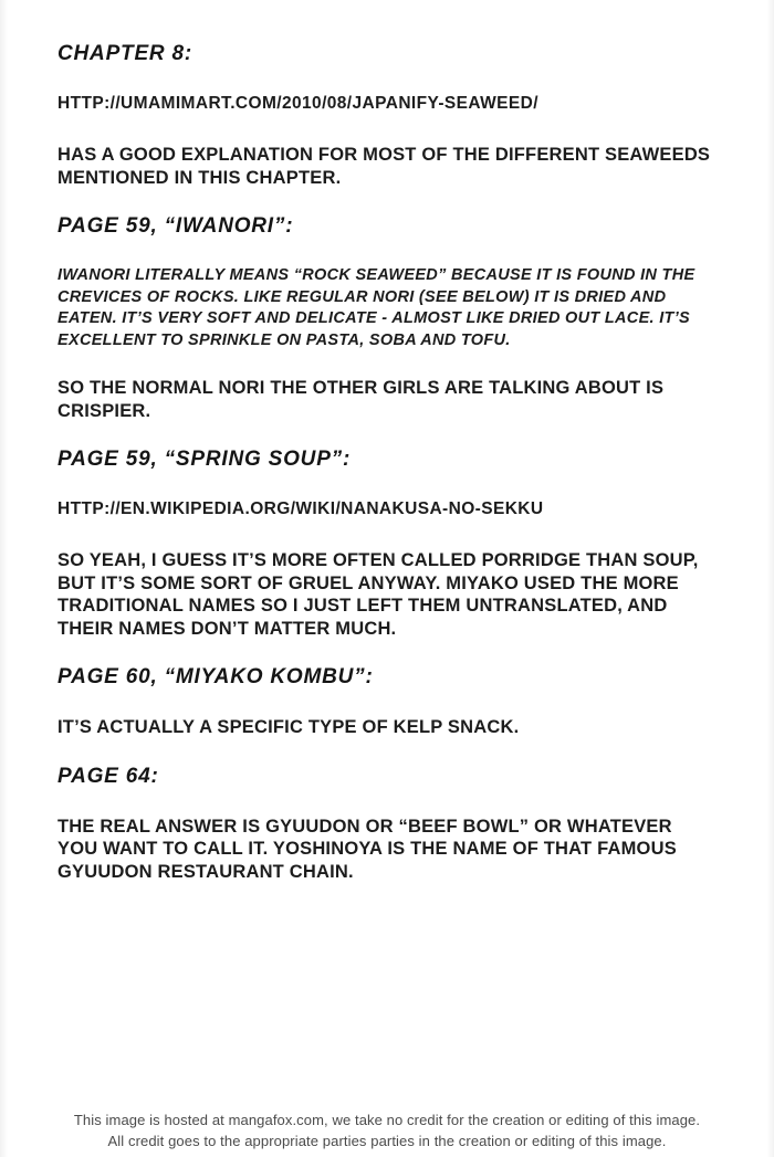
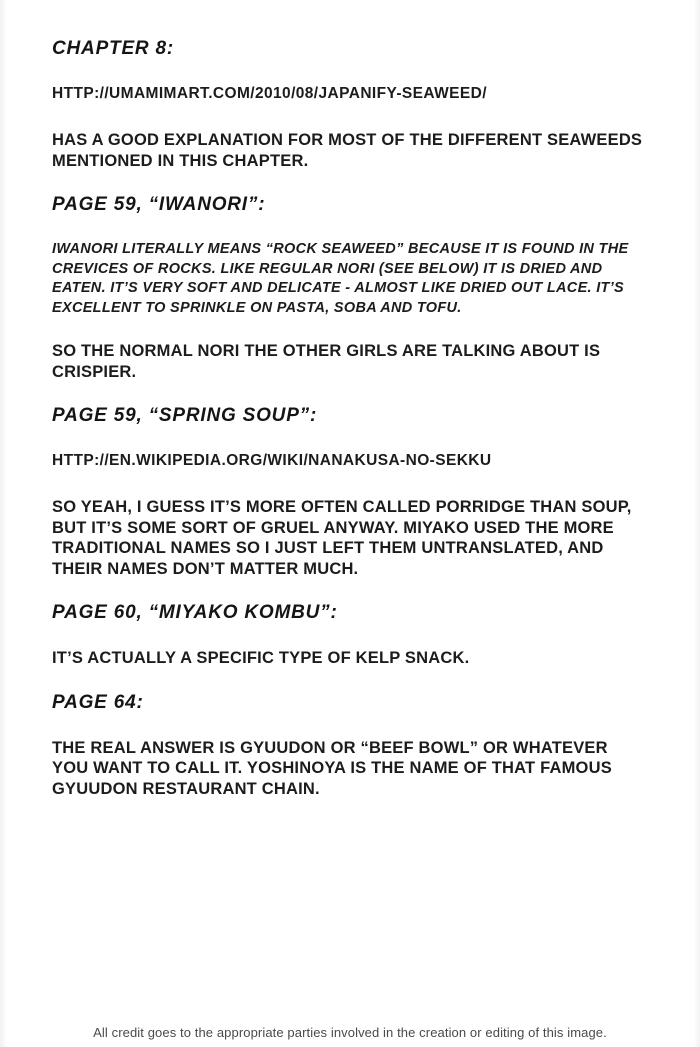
- This image is hosted at mangafox.com, we take no credit for the creation or editing of this image.
- All credit goes to the appropriate parties parties in the creation or editing of this image.
+ All credit goes to the appropriate parties involved in the creation or editing of this image.
